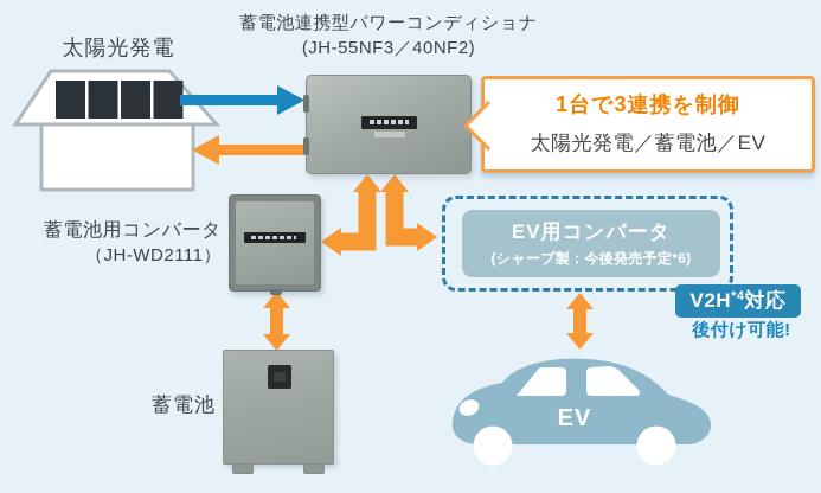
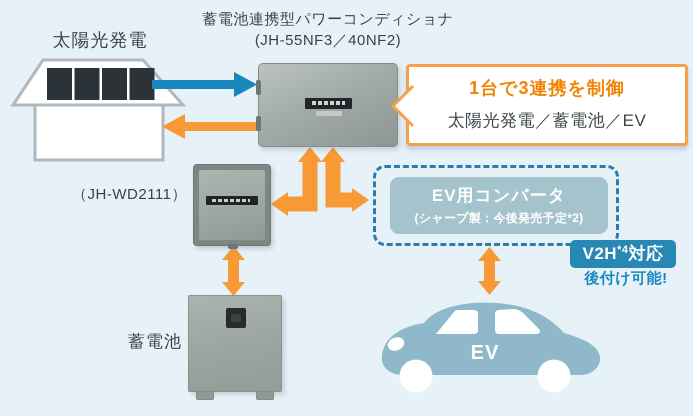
  蓄電池連携型パワーコンディショナ
  (JH-55NF3／40NF2)
  太陽光発電
- 蓄電池用コンバータ
  （JH-WD2111）
  蓄電池
  1台で3連携を制御
  太陽光発電／蓄電池／EV
  EV用コンバータ
- (シャープ製：今後発売予定*6)
+ (シャープ製：今後発売予定*2)
  V2H
  *4
  対応
  後付け可能!
  EV
